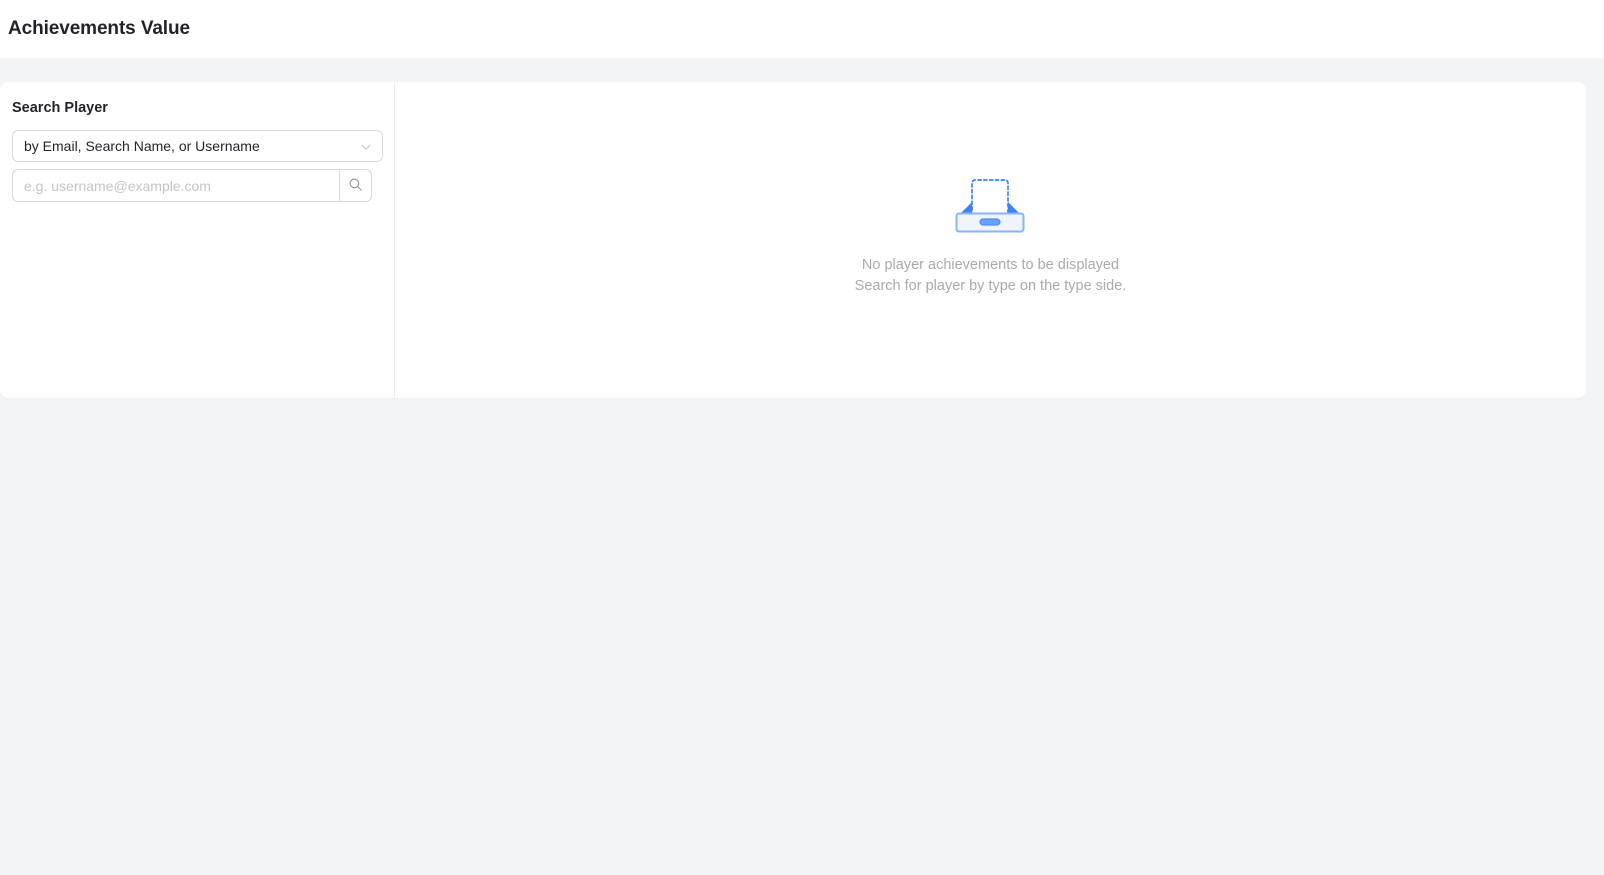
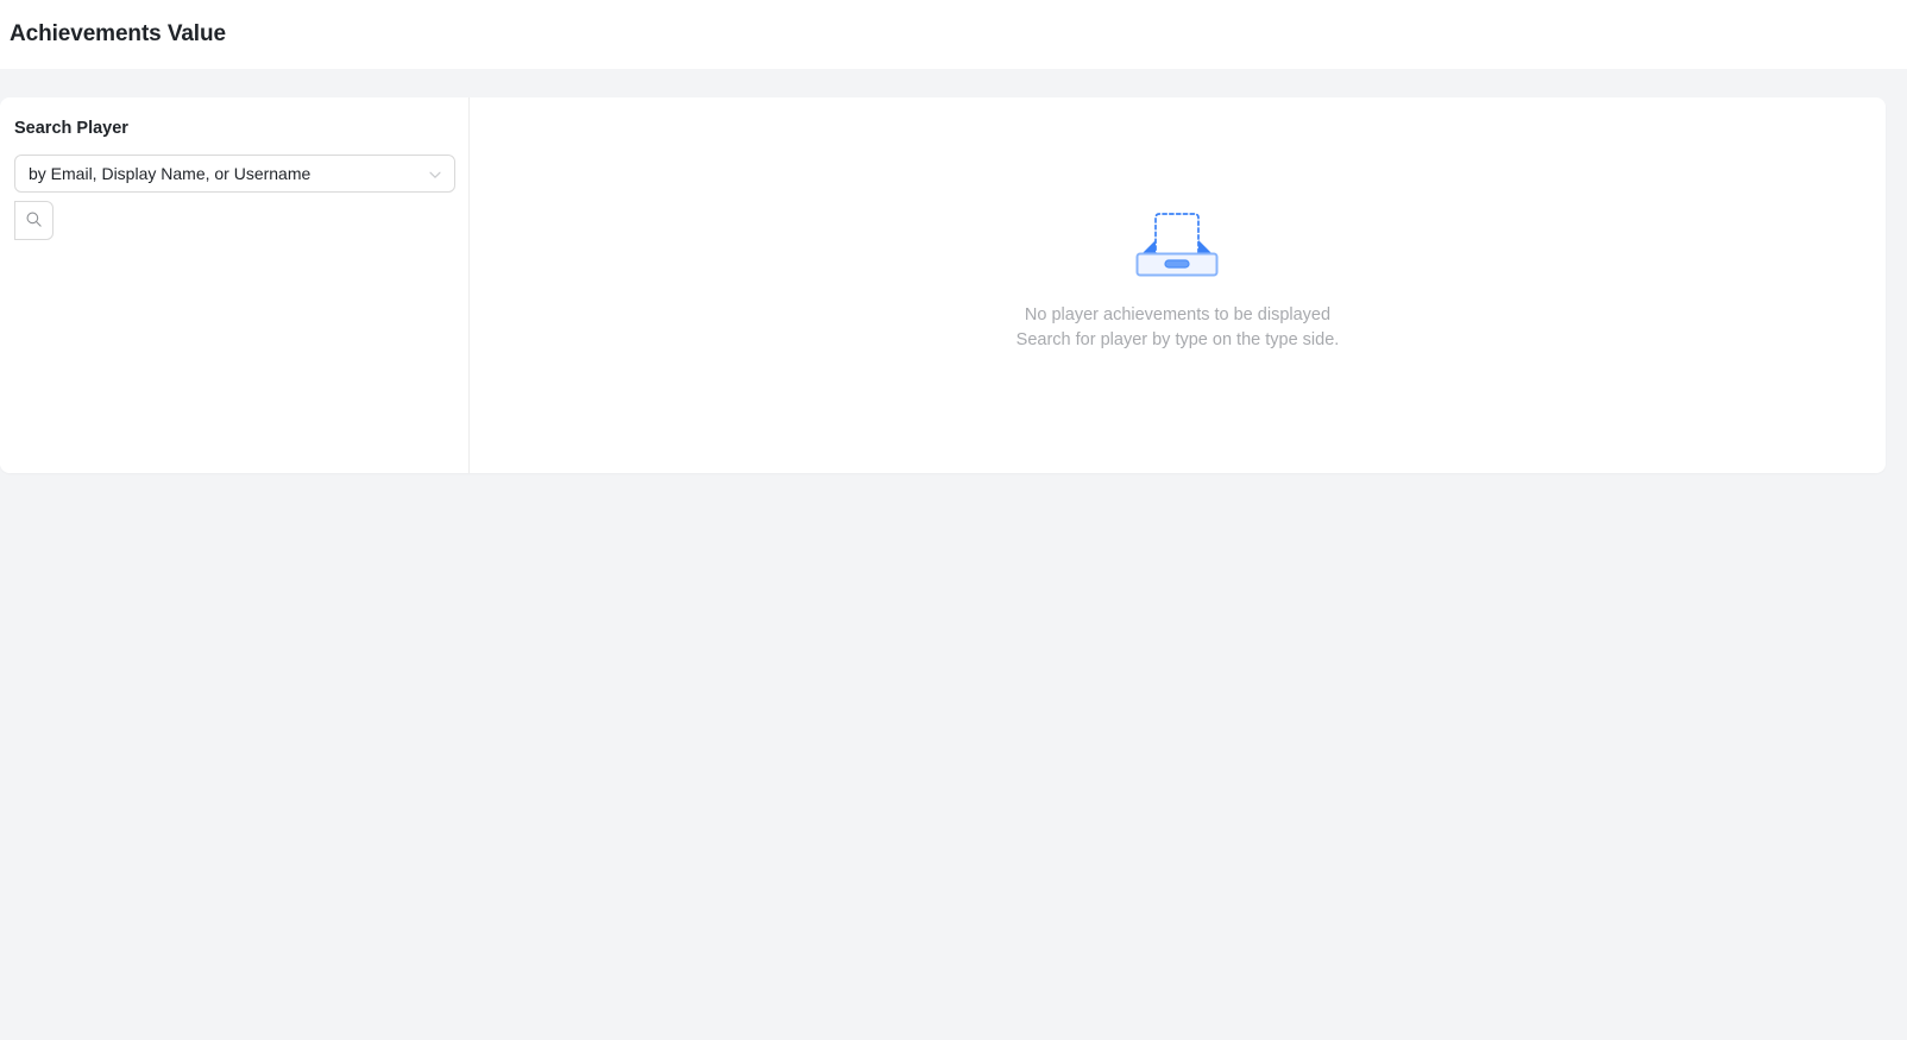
  Achievements Value
  Search Player
- by Email, Search Name, or Username
+ by Email, Display Name, or Username
- e.g. username@example.com
  No player achievements to be displayed
  Search for player by type on the type side.
